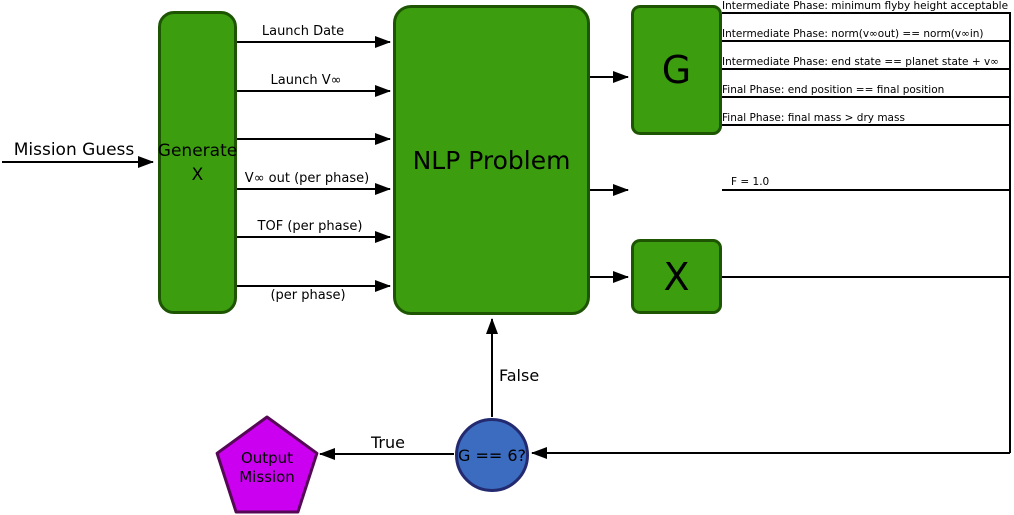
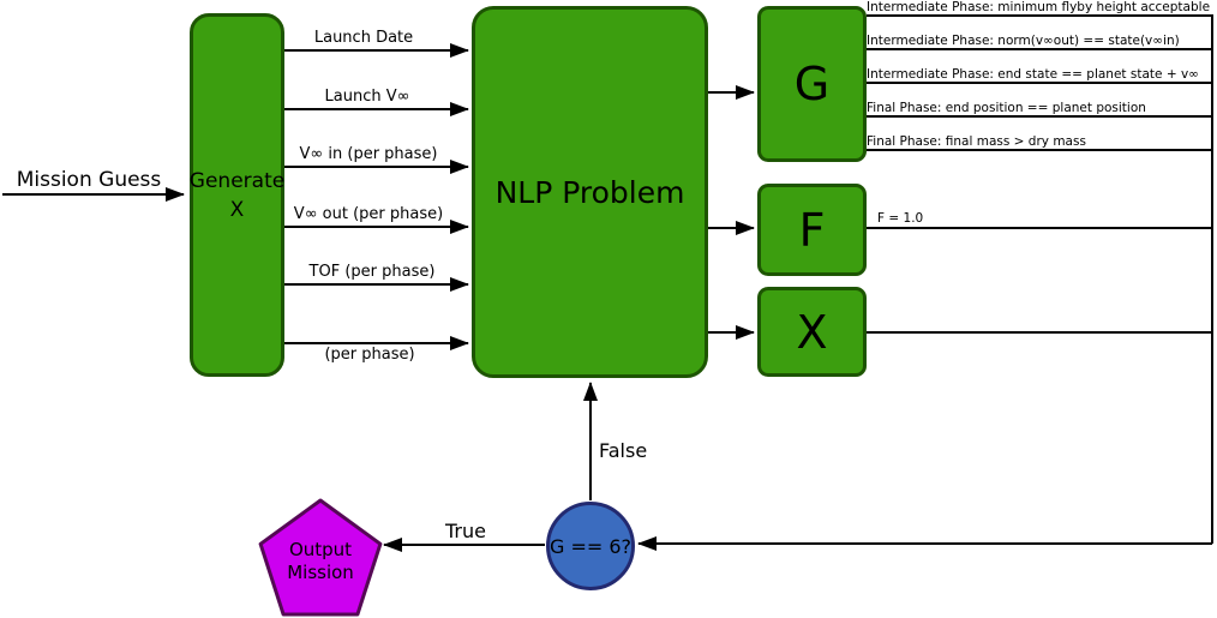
  Generate
  X
  NLP Problem
  G
+ F
  X
  G == 6?
  Mission Guess
  Launch Date
  Launch V∞
+ V∞ in (per phase)
  V∞ out (per phase)
  TOF (per phase)
  (per phase)
  Intermediate Phase: minimum flyby height acceptable
- Intermediate Phase: norm(v∞out) == norm(v∞in)
+ Intermediate Phase: norm(v∞out) == state(v∞in)
  Intermediate Phase: end state == planet state + v∞
- Final Phase: end position == final position
+ Final Phase: end position == planet position
  Final Phase: final mass > dry mass
  F = 1.0
  False
  True
  Output
  Mission
